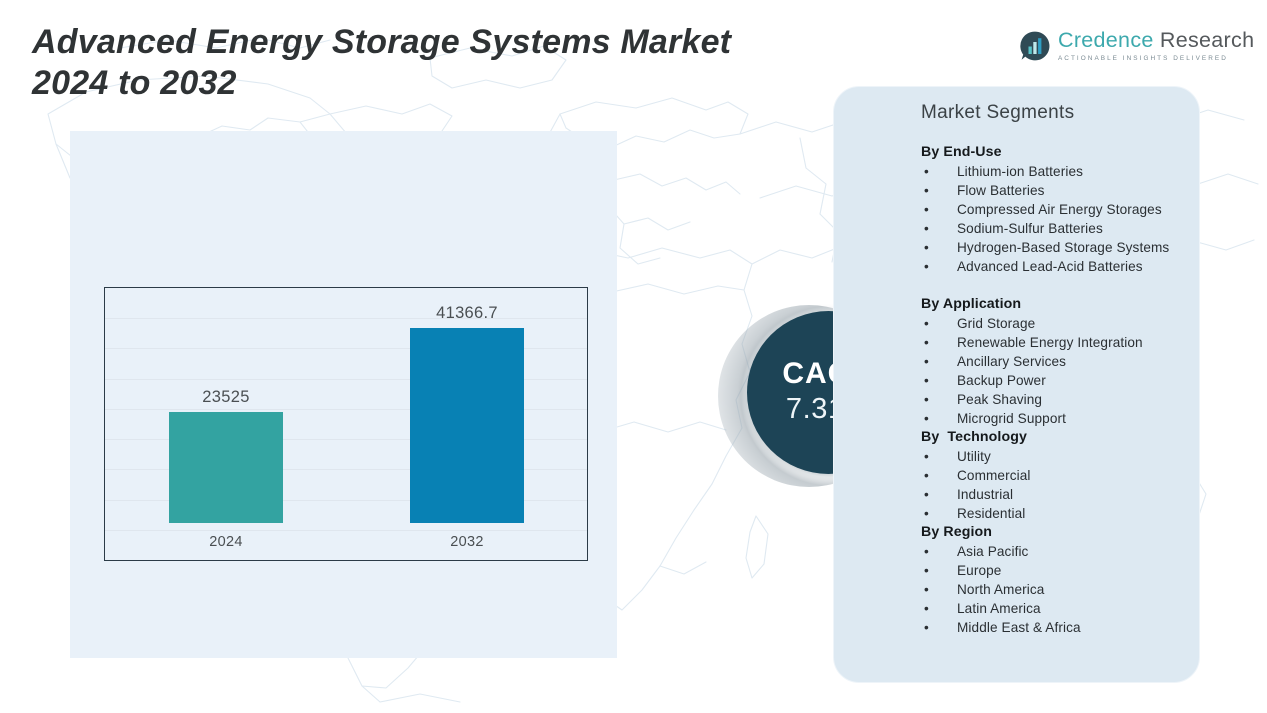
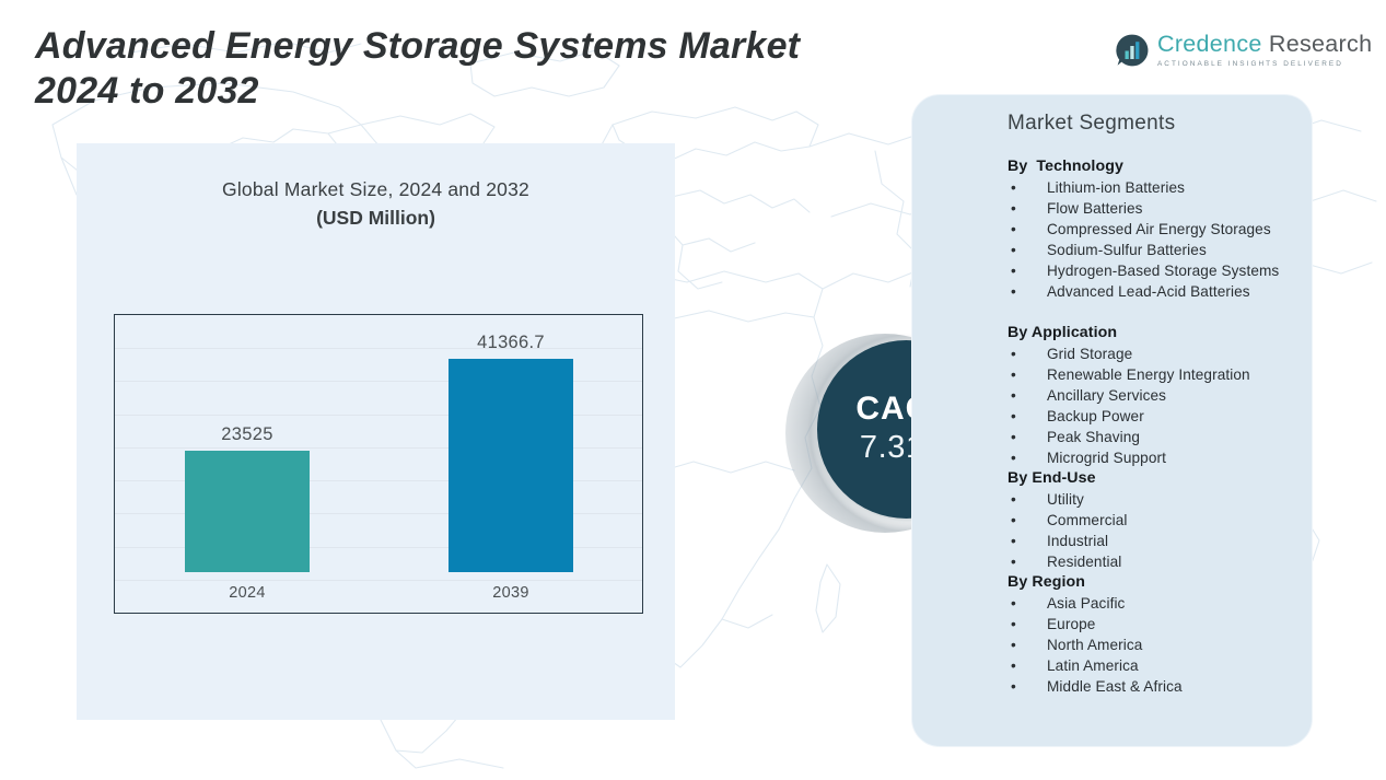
  Advanced Energy Storage Systems Market
  2024 to 2032
  Credence Research
+ Global Market Size, 2024 and 2032
+ (USD Million)
  23525
  2024
  41366.7
- 2032
+ 2039
  Market Segments
- By End-Use
+ By Technology
  •
  Lithium-ion Batteries
  •
  Flow Batteries
  •
  Compressed Air Energy Storages
  •
  Sodium-Sulfur Batteries
  •
  Hydrogen-Based Storage Systems
  •
  Advanced Lead-Acid Batteries
  By Application
  •
  Grid Storage
  •
  Renewable Energy Integration
  •
  Ancillary Services
  •
  Backup Power
  •
  Peak Shaving
  •
  Microgrid Support
- By Technology
+ By End-Use
  •
  Utility
  •
  Commercial
  •
  Industrial
  •
  Residential
  By Region
  •
  Asia Pacific
  •
  Europe
  •
  North America
  •
  Latin America
  •
  Middle East & Africa
